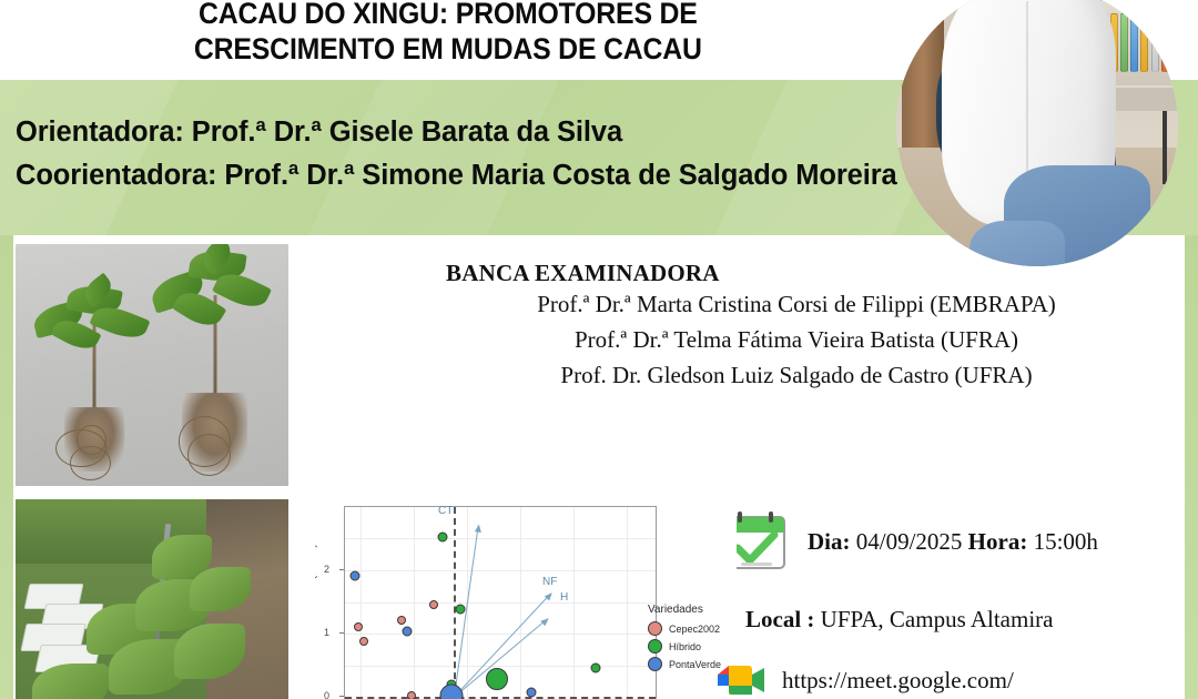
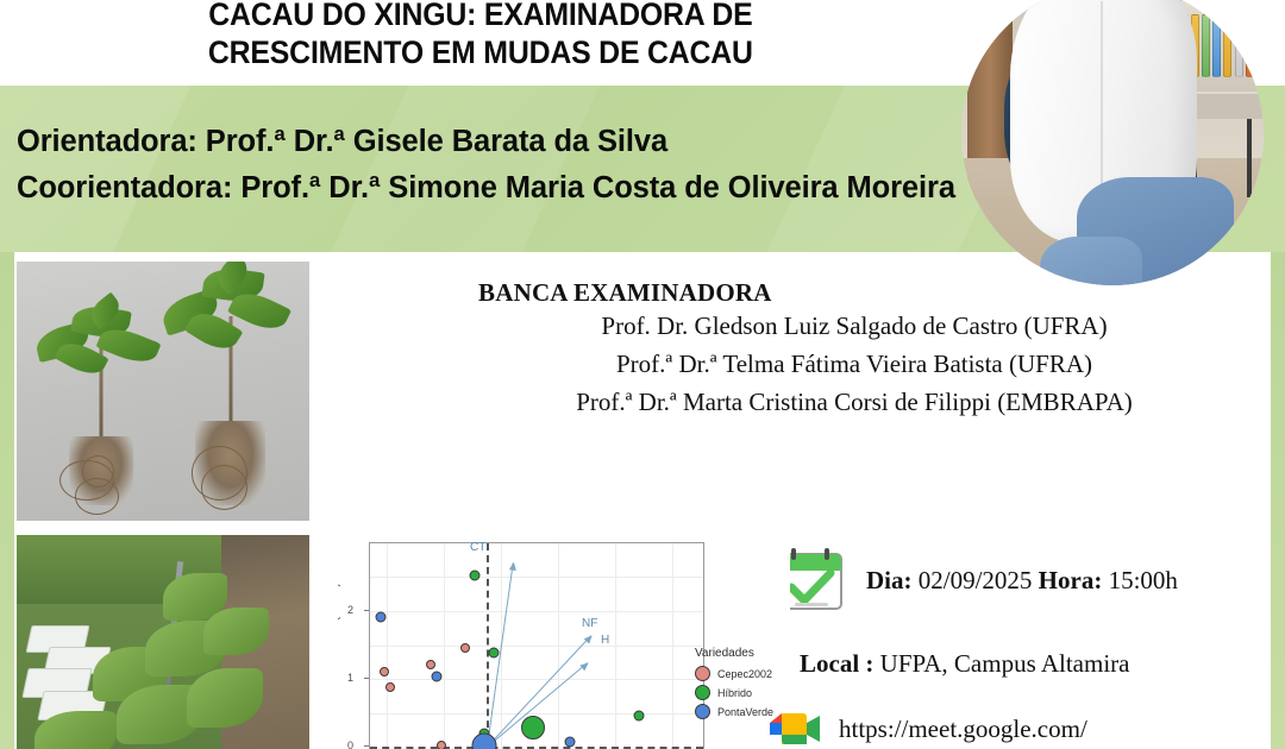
- CACAU DO XINGU: PROMOTORES DE
+ CACAU DO XINGU: EXAMINADORA DE
  CRESCIMENTO EM MUDAS DE CACAU
  Orientadora: Prof.ª Dr.ª Gisele Barata da Silva
- Coorientadora: Prof.ª Dr.ª Simone Maria Costa de Salgado Moreira
+ Coorientadora: Prof.ª Dr.ª Simone Maria Costa de Oliveira Moreira
  BANCA EXAMINADORA
- Prof.ª Dr.ª Marta Cristina Corsi de Filippi (EMBRAPA)
+ Prof. Dr. Gledson Luiz Salgado de Castro (UFRA)
  Prof.ª Dr.ª Telma Fátima Vieira Batista (UFRA)
- Prof. Dr. Gledson Luiz Salgado de Castro (UFRA)
+ Prof.ª Dr.ª Marta Cristina Corsi de Filippi (EMBRAPA)
- Dia: 04/09/2025 Hora: 15:00h
+ Dia: 02/09/2025 Hora: 15:00h
  Local : UFPA, Campus Altamira
  0
  1
  2
  CT
  NF
  H
  Variedades
  Cepec2002
  Híbrido
  PontaVerde
  https://meet.google.com/
